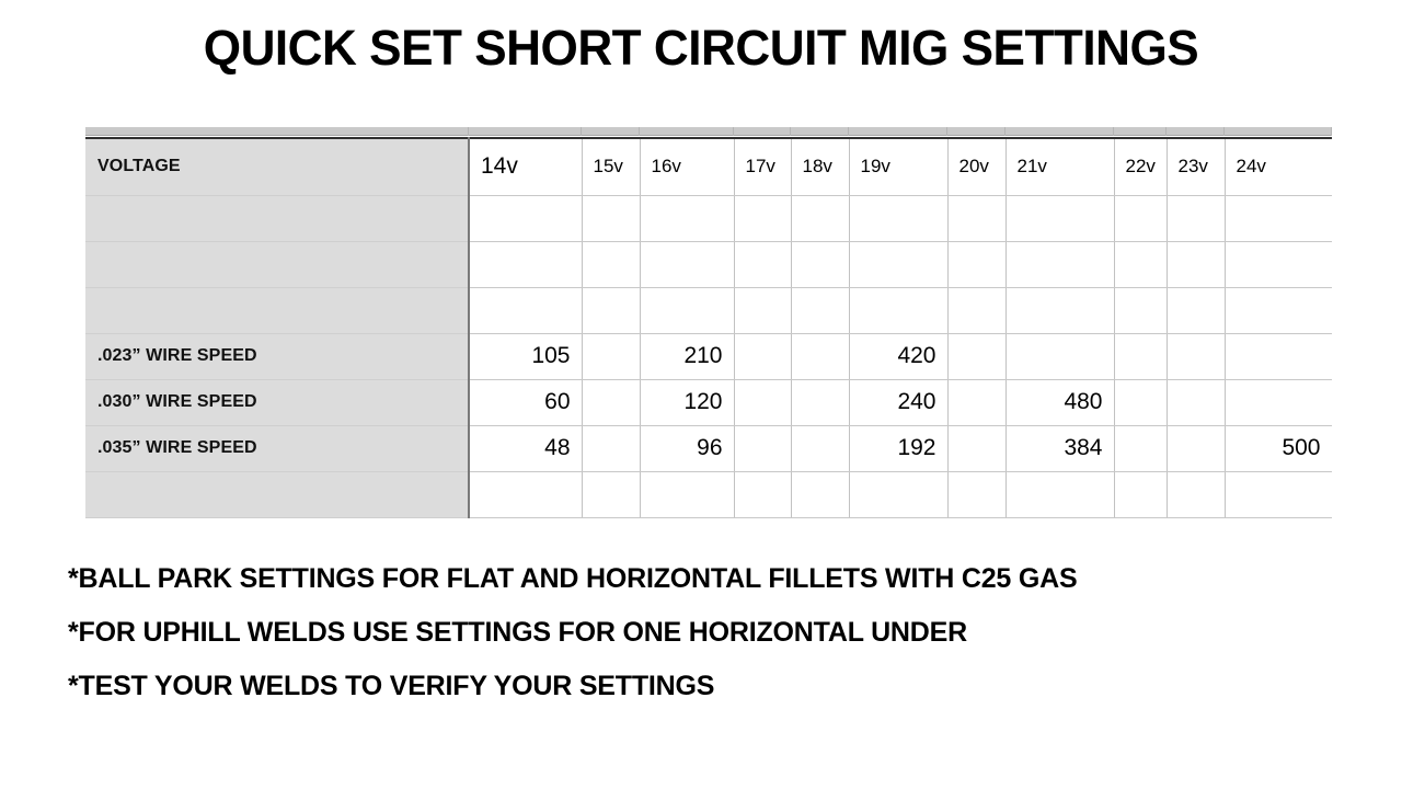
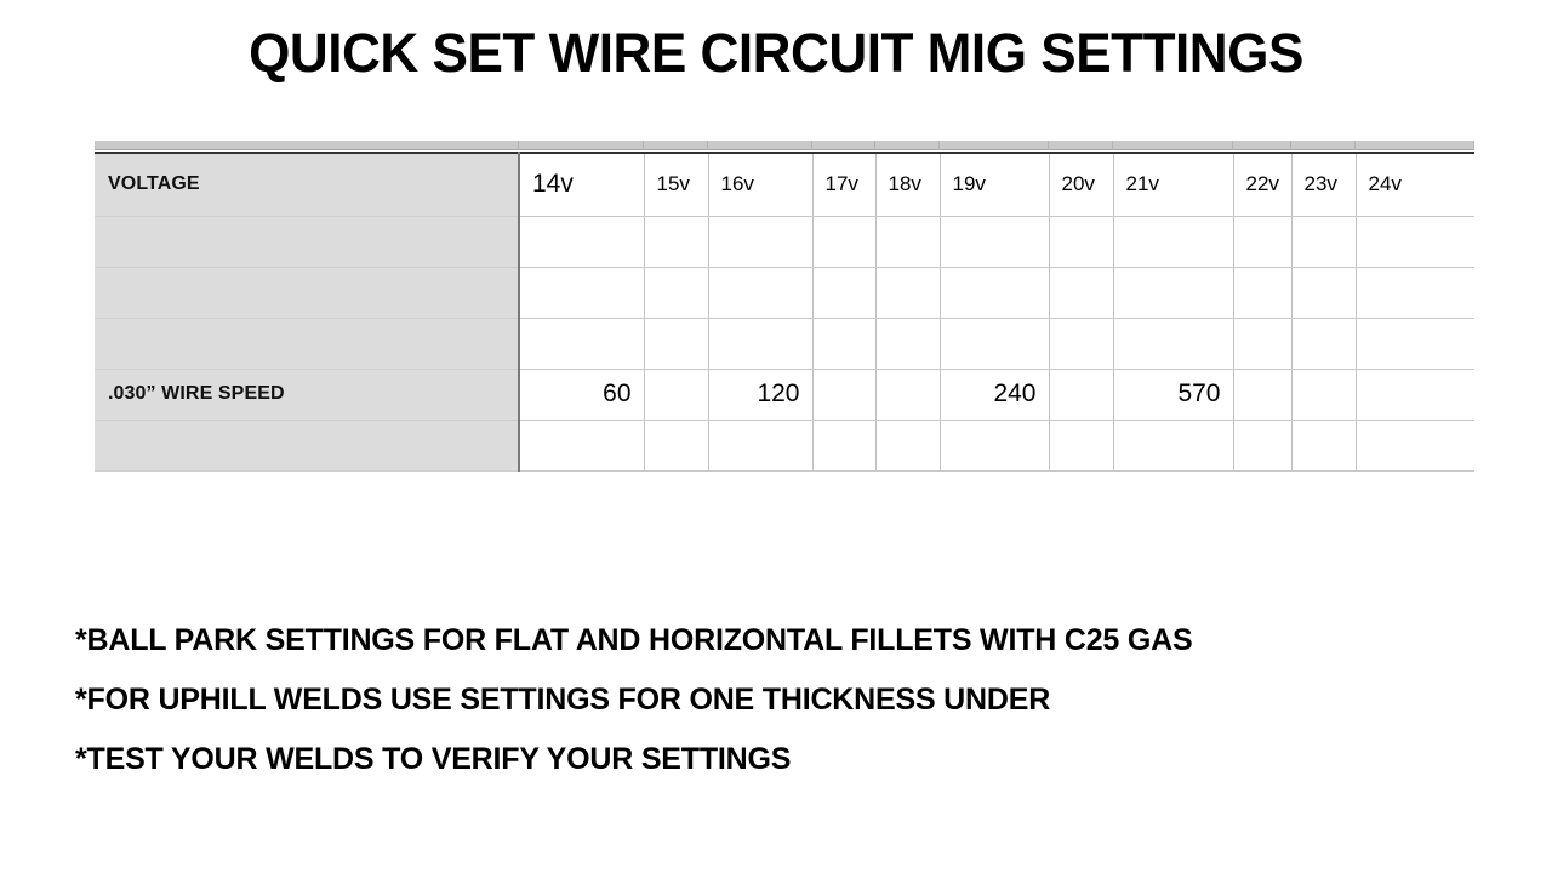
- QUICK SET SHORT CIRCUIT MIG SETTINGS
+ QUICK SET WIRE CIRCUIT MIG SETTINGS
  VOLTAGE	14v	15v	16v	17v	18v	19v	20v	21v	22v	23v	24v
- .023” WIRE SPEED	105		210			420
- .030” WIRE SPEED	60		120			240		480
+ .030” WIRE SPEED	60		120			240		570
- .035” WIRE SPEED	48		96			192		384			500
  *BALL PARK SETTINGS FOR FLAT AND HORIZONTAL FILLETS WITH C25 GAS
- *FOR UPHILL WELDS USE SETTINGS FOR ONE HORIZONTAL UNDER
+ *FOR UPHILL WELDS USE SETTINGS FOR ONE THICKNESS UNDER
  *TEST YOUR WELDS TO VERIFY YOUR SETTINGS
